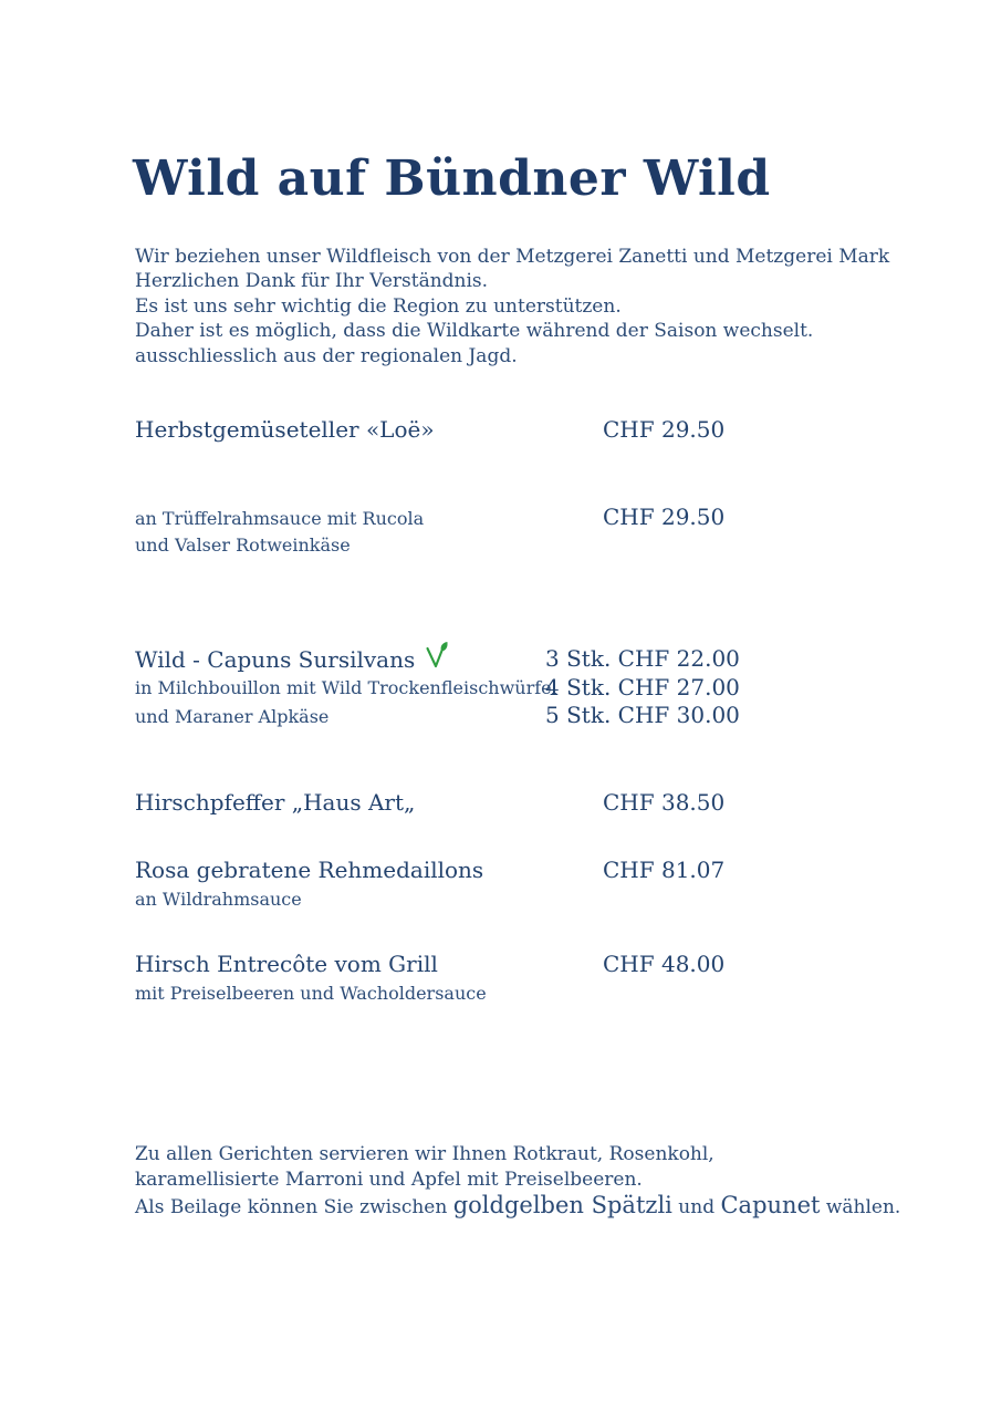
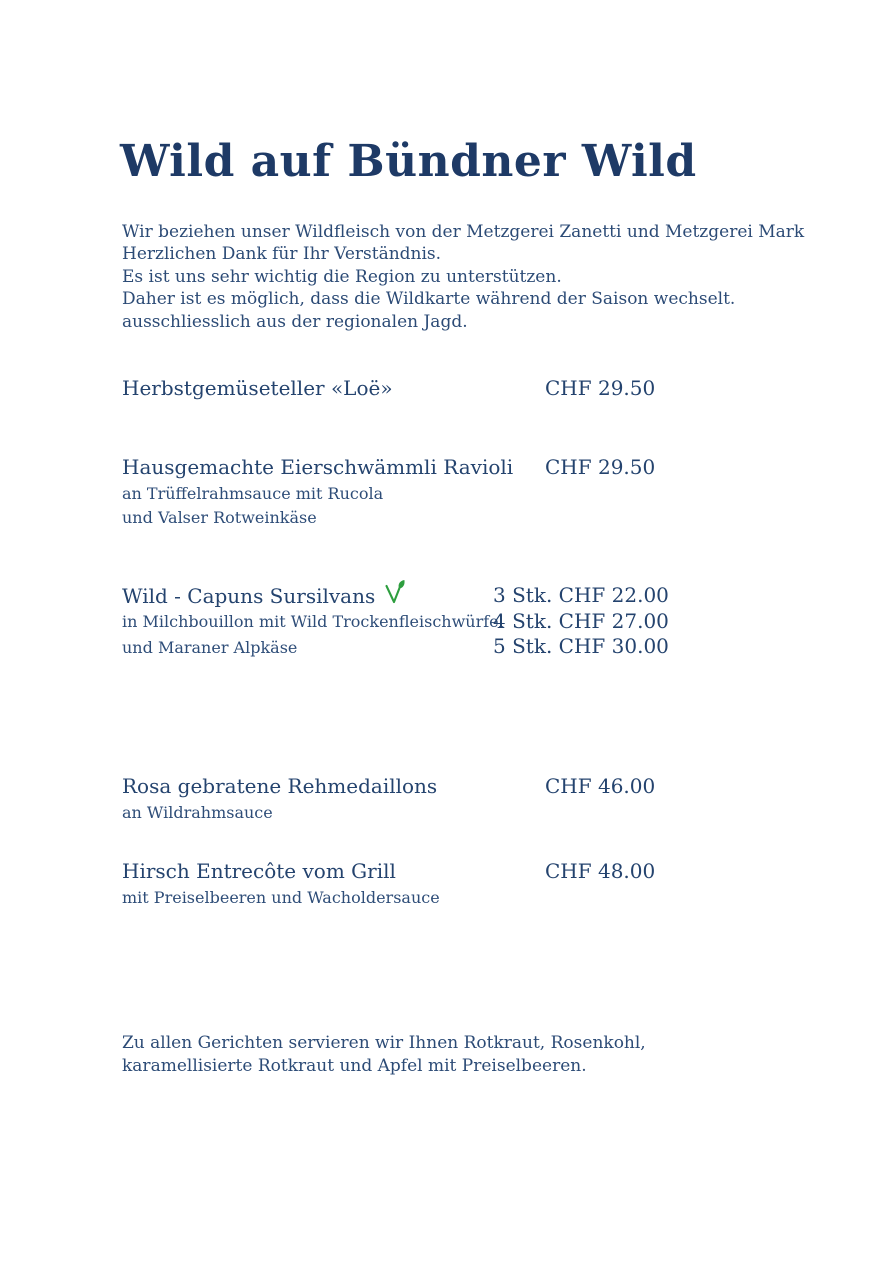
  Wild auf Bündner Wild
  Wir beziehen unser Wildfleisch von der Metzgerei Zanetti und Metzgerei Mark
  Herzlichen Dank für Ihr Verständnis.
  Es ist uns sehr wichtig die Region zu unterstützen.
  Daher ist es möglich, dass die Wildkarte während der Saison wechselt.
  ausschliesslich aus der regionalen Jagd.
  Herbstgemüseteller «Loë»
  CHF 29.50
+ Hausgemachte Eierschwämmli Ravioli
  CHF 29.50
  an Trüffelrahmsauce mit Rucola
  und Valser Rotweinkäse
  Wild - Capuns Sursilvans
  in Milchbouillon mit Wild Trockenfleischwürfel
  und Maraner Alpkäse
  3 Stk. CHF 22.00
  4 Stk. CHF 27.00
  5 Stk. CHF 30.00
- Hirschpfeffer „Haus Art„
- CHF 38.50
  Rosa gebratene Rehmedaillons
- CHF 81.07
+ CHF 46.00
  an Wildrahmsauce
  Hirsch Entrecôte vom Grill
  CHF 48.00
  mit Preiselbeeren und Wacholdersauce
  Zu allen Gerichten servieren wir Ihnen Rotkraut, Rosenkohl,
- karamellisierte Marroni und Apfel mit Preiselbeeren.
+ karamellisierte Rotkraut und Apfel mit Preiselbeeren.
- Als Beilage können Sie zwischen goldgelben Spätzli und Capunet wählen.
